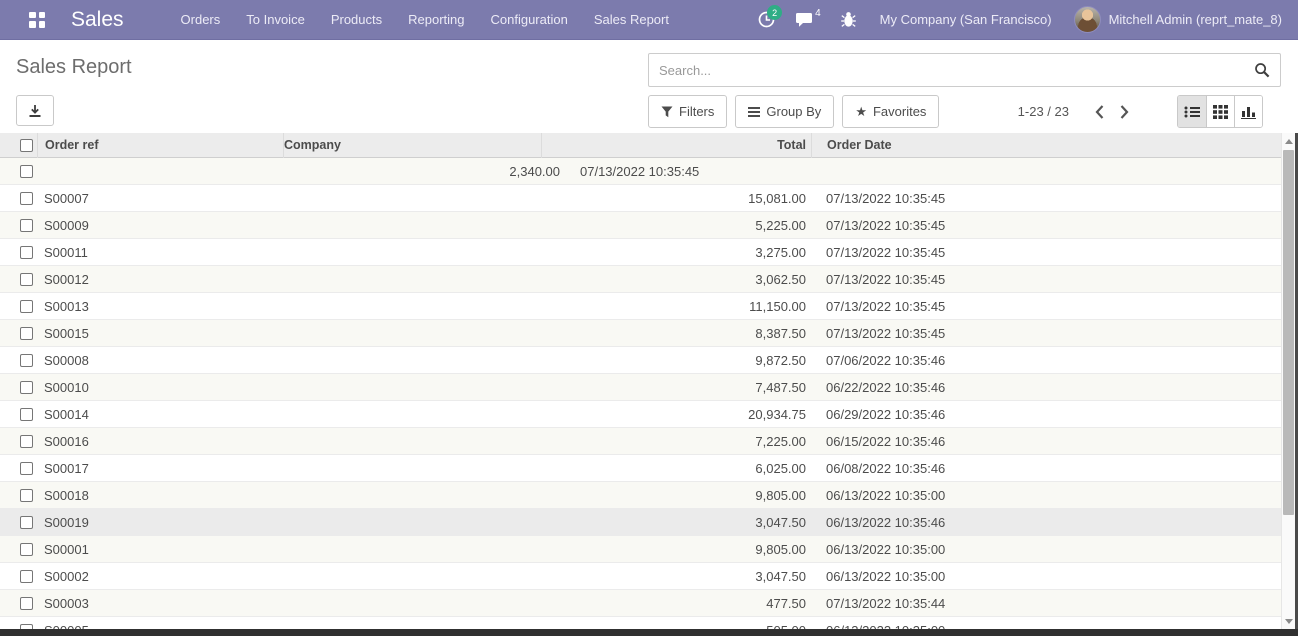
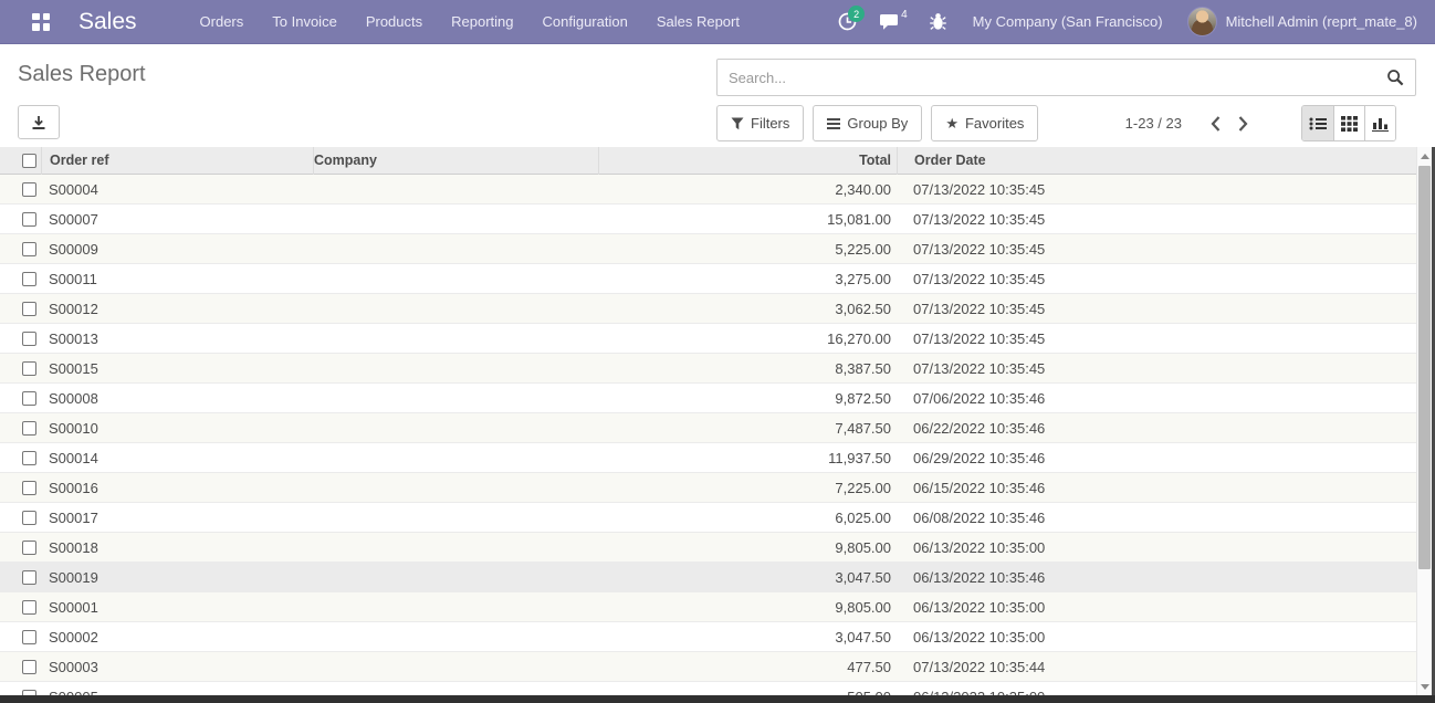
  Sales
  Orders
  To Invoice
  Products
  Reporting
  Configuration
  Sales Report
  2
  4
  My Company (San Francisco)
  Mitchell Admin (reprt_mate_8)
  Sales Report
  Search...
  Filters
  Group By
  ★
  Favorites
  1-23 / 23
  Order ref
  Company
  Total
  Order Date
+ S00004
  2,340.00
  07/13/2022 10:35:45
  S00007
  15,081.00
  07/13/2022 10:35:45
  S00009
  5,225.00
  07/13/2022 10:35:45
  S00011
  3,275.00
  07/13/2022 10:35:45
  S00012
  3,062.50
  07/13/2022 10:35:45
  S00013
- 11,150.00
+ 16,270.00
  07/13/2022 10:35:45
  S00015
  8,387.50
  07/13/2022 10:35:45
  S00008
  9,872.50
  07/06/2022 10:35:46
  S00010
  7,487.50
  06/22/2022 10:35:46
  S00014
- 20,934.75
+ 11,937.50
  06/29/2022 10:35:46
  S00016
  7,225.00
  06/15/2022 10:35:46
  S00017
  6,025.00
  06/08/2022 10:35:46
  S00018
  9,805.00
  06/13/2022 10:35:00
  S00019
  3,047.50
  06/13/2022 10:35:46
  S00001
  9,805.00
  06/13/2022 10:35:00
  S00002
  3,047.50
  06/13/2022 10:35:00
  S00003
  477.50
  07/13/2022 10:35:44
